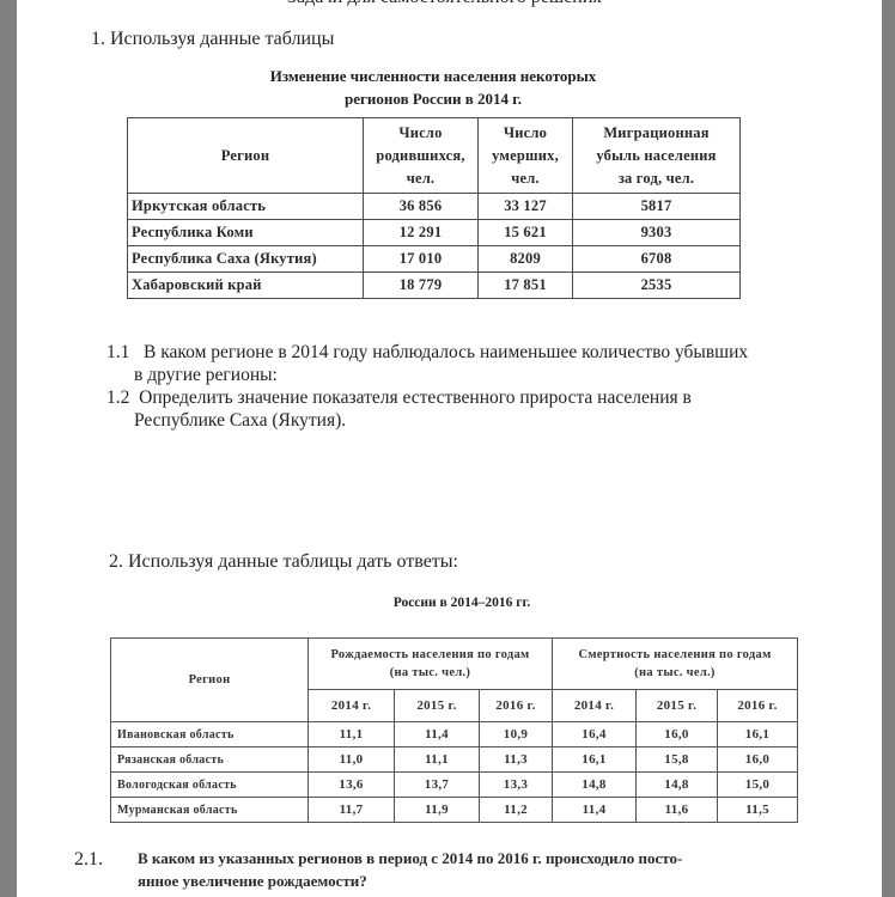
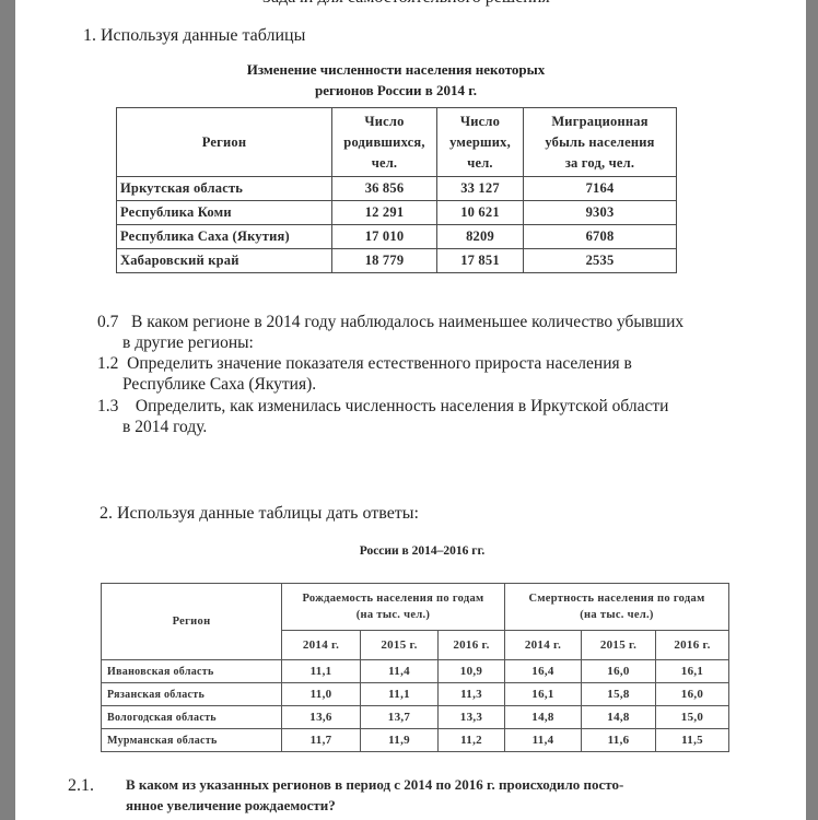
  1. Используя данные таблицы
  Изменение численности населения некоторых
  регионов России в 2014 г.
  Регион	Число родившихся, чел.	Число умерших, чел.	Миграционная убыль населения за год, чел.
- Иркутская область	36 856	33 127	5817
+ Иркутская область	36 856	33 127	7164
- Республика Коми	12 291	15 621	9303
+ Республика Коми	12 291	10 621	9303
  Республика Саха (Якутия)	17 010	8209	6708
  Хабаровский край	18 779	17 851	2535
- 1.1 В каком регионе в 2014 году наблюдалось наименьшее количество убывших
+ 0.7 В каком регионе в 2014 году наблюдалось наименьшее количество убывших
  в другие регионы:
  1.2 Определить значение показателя естественного прироста населения в
  Республике Саха (Якутия).
+ 1.3 Определить, как изменилась численность населения в Иркутской области
+ в 2014 году.
  2. Используя данные таблицы дать ответы:
  России в 2014–2016 гг.
  Регион	Рождаемость населения по годам (на тыс. чел.)	Смертность населения по годам (на тыс. чел.)
  2014 г.	2015 г.	2016 г.	2014 г.	2015 г.	2016 г.
  Ивановская область	11,1	11,4	10,9	16,4	16,0	16,1
  Рязанская область	11,0	11,1	11,3	16,1	15,8	16,0
  Вологодская область	13,6	13,7	13,3	14,8	14,8	15,0
  Мурманская область	11,7	11,9	11,2	11,4	11,6	11,5
  2.1.
  В каком из указанных регионов в период с 2014 по 2016 г. происходило посто-
  янное увеличение рождаемости?
